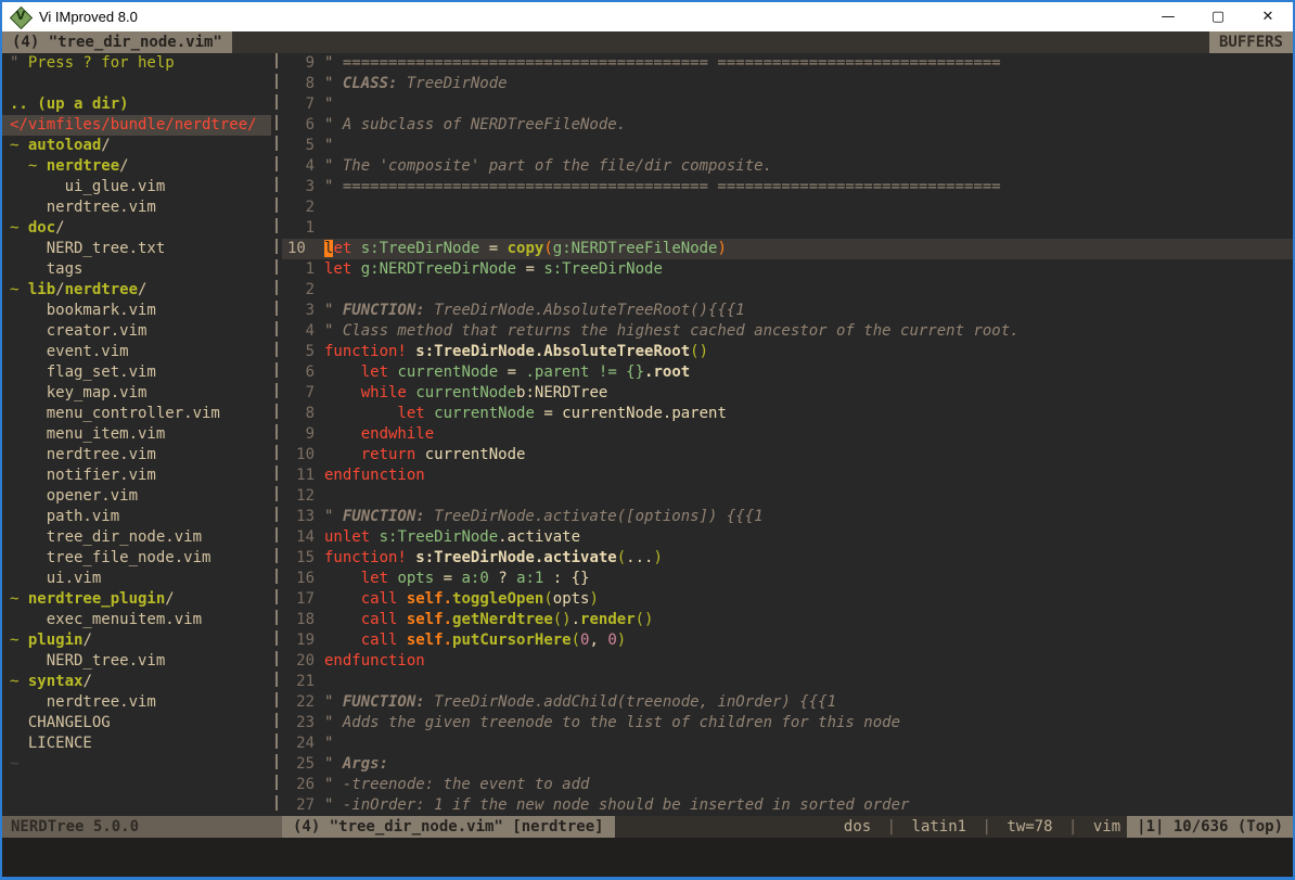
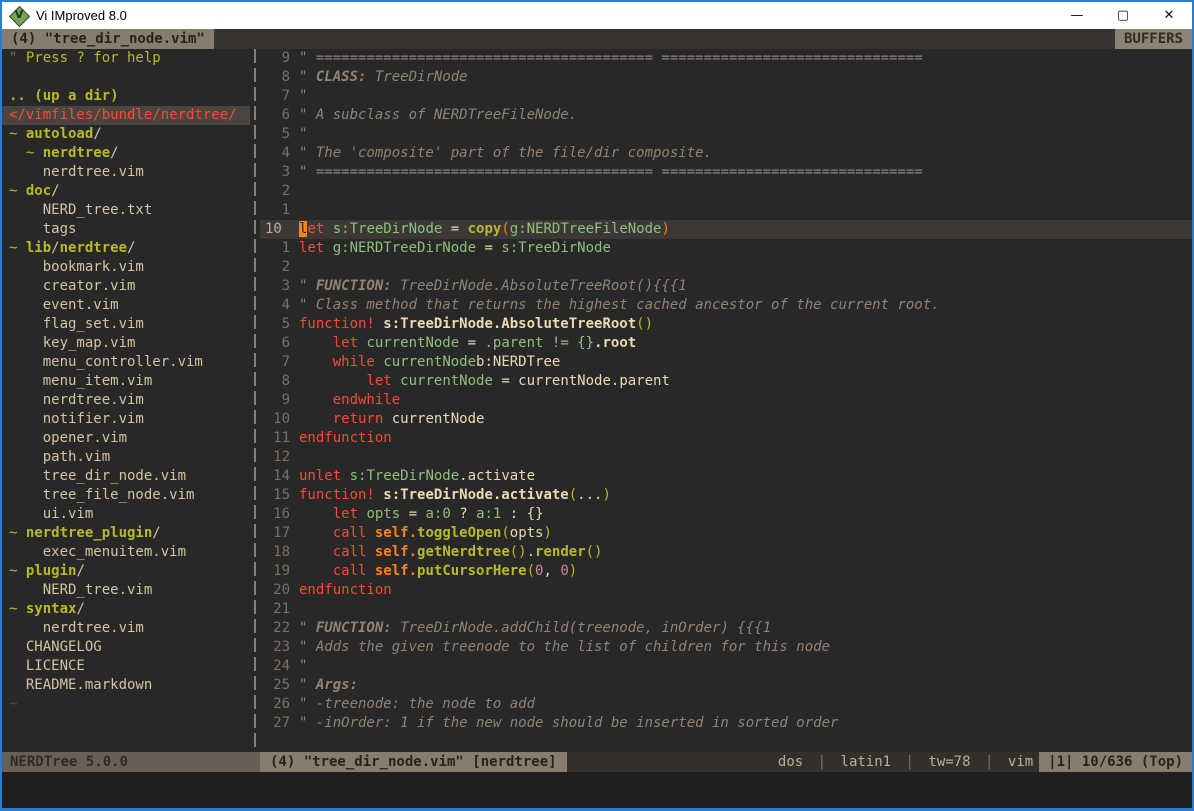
  V
  Vi IMproved 8.0
  —
  ▢
  ✕
  (4) "tree_dir_node.vim"
  BUFFERS
  " Press ? for help
  .. (up a dir)
  </vimfiles/bundle/nerdtree/
  ~ autoload/
  ~ nerdtree/
- ui_glue.vim
  nerdtree.vim
  ~ doc/
  NERD_tree.txt
  tags
  ~ lib/nerdtree/
  bookmark.vim
  creator.vim
  event.vim
  flag_set.vim
  key_map.vim
  menu_controller.vim
  menu_item.vim
  nerdtree.vim
  notifier.vim
  opener.vim
  path.vim
  tree_dir_node.vim
  tree_file_node.vim
  ui.vim
  ~ nerdtree_plugin/
  exec_menuitem.vim
  ~ plugin/
  NERD_tree.vim
  ~ syntax/
  nerdtree.vim
  CHANGELOG
  LICENCE
+ README.markdown
  ~
  9
  " ======================================== ===============================
  8
  " CLASS: TreeDirNode
  7
  "
  6
  " A subclass of NERDTreeFileNode.
  5
  "
  4
  " The 'composite' part of the file/dir composite.
  3
  " ======================================== ===============================
  2
  1
  10
  let s:TreeDirNode = copy(g:NERDTreeFileNode)
  1
  let g:NERDTreeDirNode = s:TreeDirNode
  2
  3
  " FUNCTION: TreeDirNode.AbsoluteTreeRoot(){{{1
  4
  " Class method that returns the highest cached ancestor of the current root.
  5
  function! s:TreeDirNode.AbsoluteTreeRoot()
  6
  let currentNode = .parent != {}.root
  7
  while currentNodeb:NERDTree
  8
  let currentNode = currentNode.parent
  9
  endwhile
  10
  return currentNode
  11
  endfunction
  12
- 13
- " FUNCTION: TreeDirNode.activate([options]) {{{1
  14
  unlet s:TreeDirNode.activate
  15
  function! s:TreeDirNode.activate(...)
  16
  let opts = a:0 ? a:1 : {}
  17
  call self.toggleOpen(opts)
  18
  call self.getNerdtree().render()
  19
  call self.putCursorHere(0, 0)
  20
  endfunction
  21
  22
  " FUNCTION: TreeDirNode.addChild(treenode, inOrder) {{{1
  23
  " Adds the given treenode to the list of children for this node
  24
  "
  25
  " Args:
  26
- " -treenode: the event to add
+ " -treenode: the node to add
  27
  " -inOrder: 1 if the new node should be inserted in sorted order
  NERDTree 5.0.0
  (4) "tree_dir_node.vim" [nerdtree]
  dos
  |
  latin1
  |
  tw=78
  |
  vim
  |1| 10/636 (Top)
